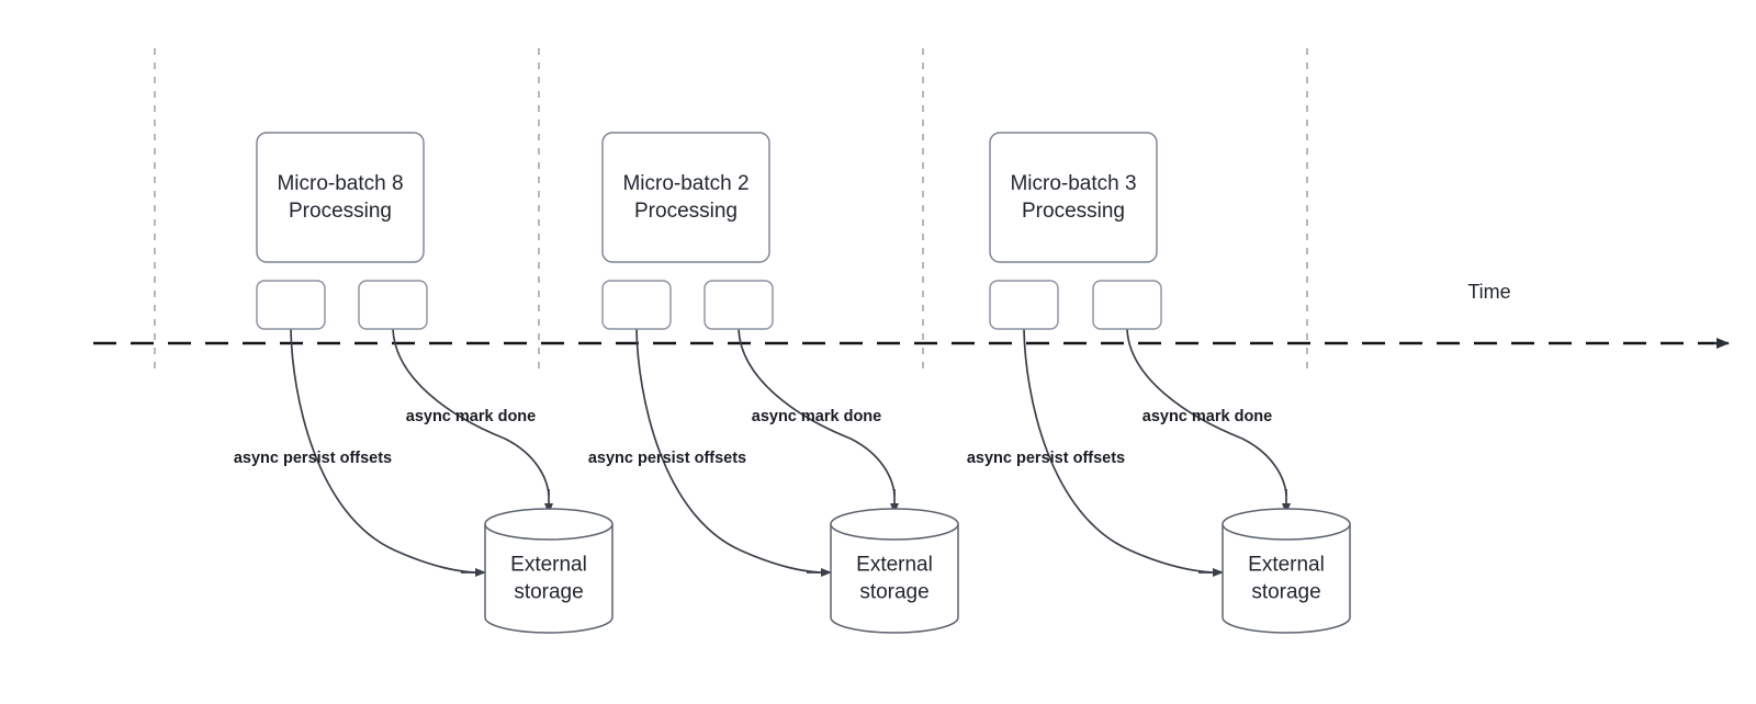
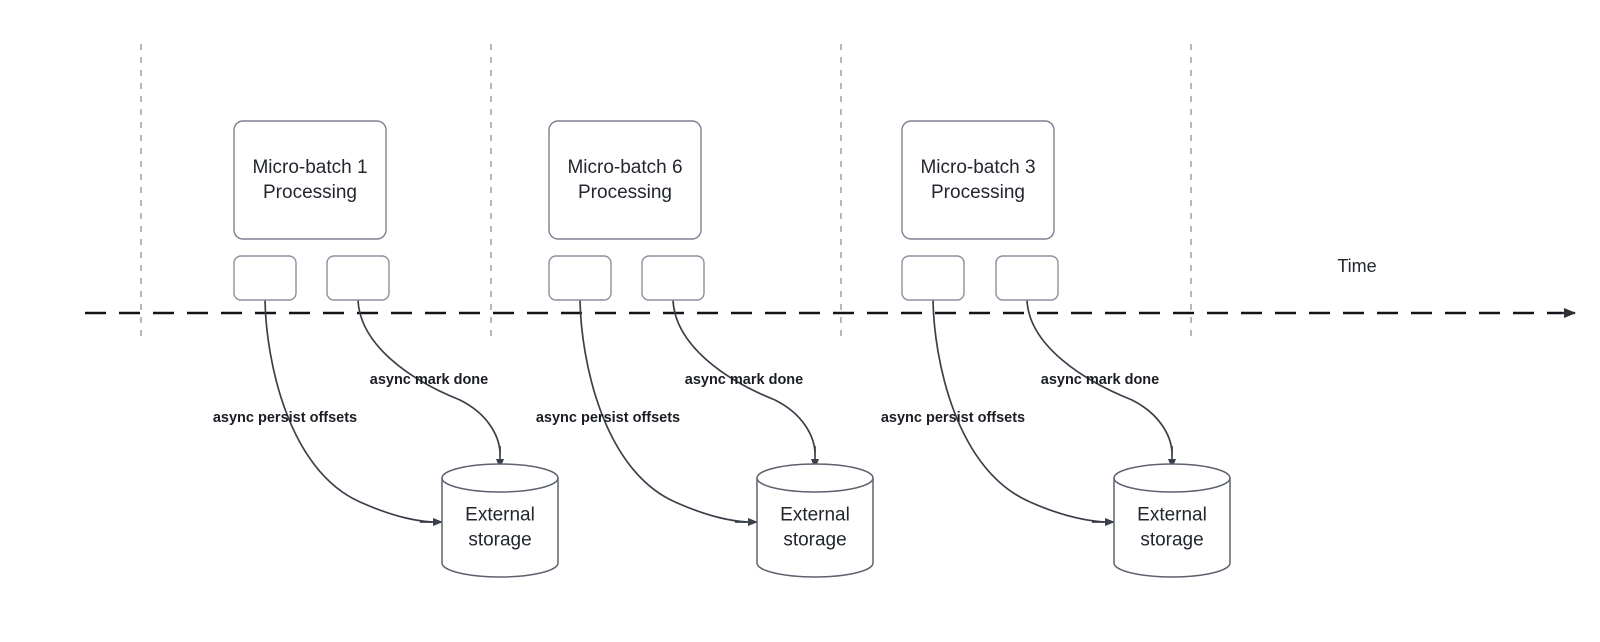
  async persist offsets
  async mark done
- Micro-batch 8
+ Micro-batch 1
  Processing
  External
  storage
  async persist offsets
  async mark done
- Micro-batch 2
+ Micro-batch 6
  Processing
  External
  storage
  async persist offsets
  async mark done
  Micro-batch 3
  Processing
  External
  storage
  Time
